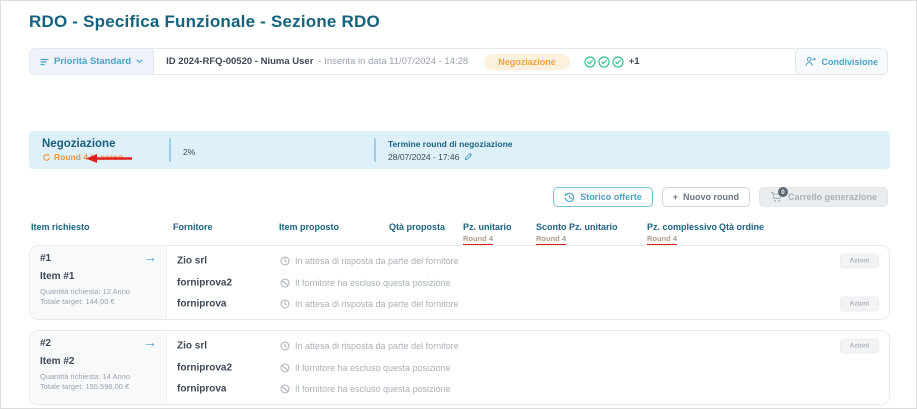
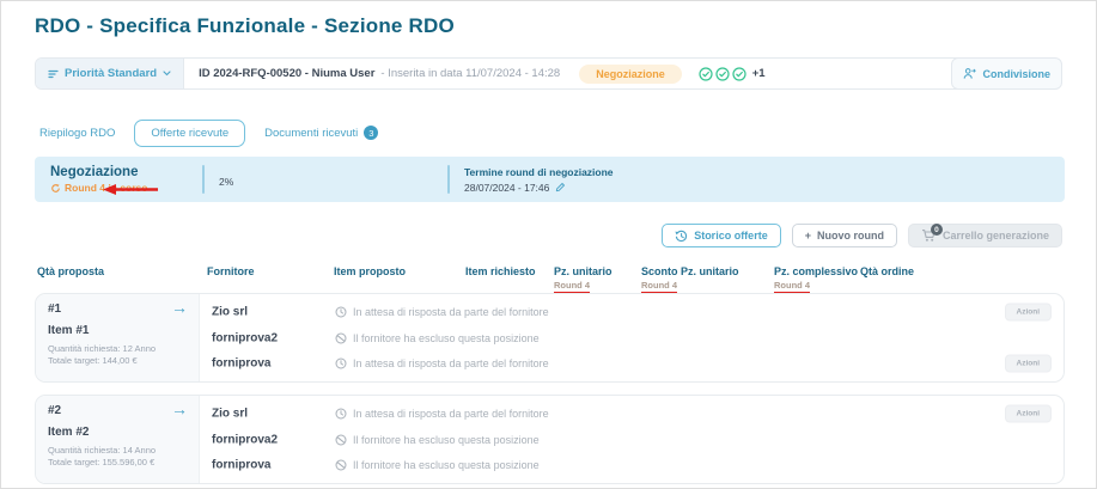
  RDO - Specifica Funzionale - Sezione RDO
  Priorità Standard
  ID 2024-RFQ-00520 - Niuma User
  - Inserita in data 11/07/2024 - 14:28
  Negoziazione
  +1
  Condivisione
+ Riepilogo RDO
+ Offerte ricevute
+ Documenti ricevuti
+ 3
  Negoziazione
  Round 4 corso
  2%
  Termine round di negoziazione
  28/07/2024 - 17:46
  Storico offerte
  +
  Nuovo round
  Carrello generazione
- Item richiesto
+ Qtà proposta
  Fornitore
  Item proposto
- Qtà proposta
+ Item richiesto
  Pz. unitario
  Round 4
  Sconto Pz. unitario
  Round 4
  Pz. complessivo
  Round 4
  Qtà ordine
  #1
  →
  Item #1
  Quantità richiesta: 12 Anno
  Totale target: 144,00 €
  Zio srl
  In attesa di risposta da parte del fornitore
  forniprova2
  Il fornitore ha escluso questa posizione
  forniprova
  In attesa di risposta da parte del fornitore
  #2
  →
  Item #2
  Quantità richiesta: 14 Anno
  Totale target: 155.596,00 €
  Zio srl
  In attesa di risposta da parte del fornitore
  forniprova2
  Il fornitore ha escluso questa posizione
  forniprova
  Il fornitore ha escluso questa posizione
